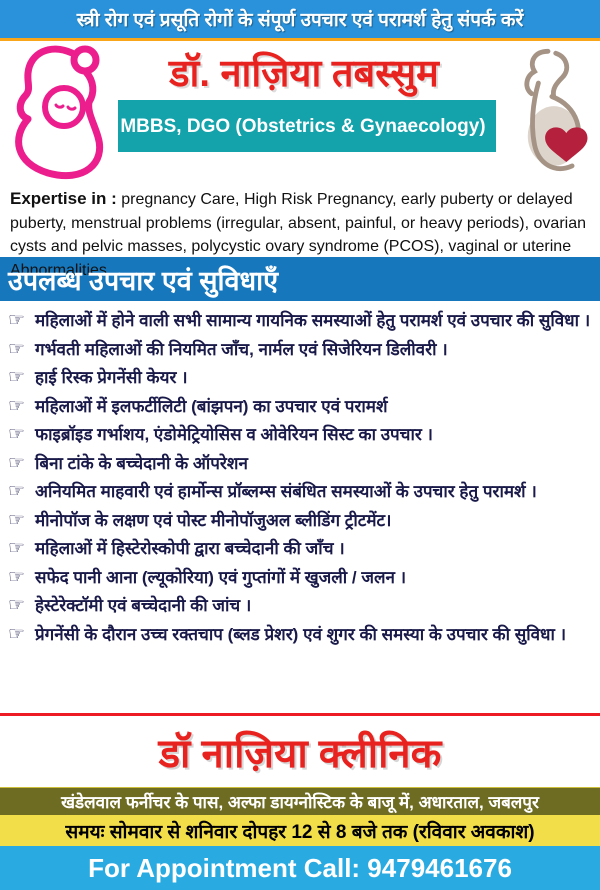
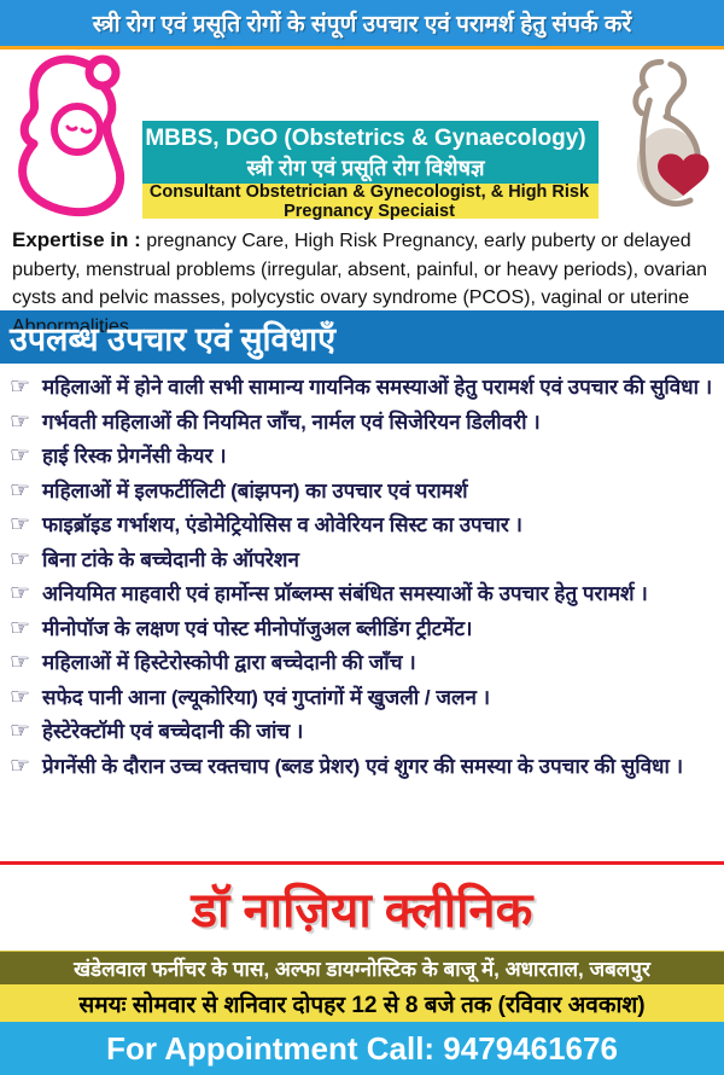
  स्त्री रोग एवं प्रसूति रोगों के संपूर्ण उपचार एवं परामर्श हेतु संपर्क करें
- डॉ. नाज़िया तबस्सुम
  MBBS, DGO (Obstetrics & Gynaecology)
+ स्त्री रोग एवं प्रसूति रोग विशेषज्ञ
+ Consultant Obstetrician & Gynecologist, & High Risk Pregnancy Speciaist
  Expertise in : pregnancy Care, High Risk Pregnancy, early puberty or delayed puberty, menstrual problems (irregular, absent, painful, or heavy periods), ovarian cysts and pelvic masses, polycystic ovary syndrome (PCOS), vaginal or uterine Abnormalities
  उपलब्ध उपचार एवं सुविधाएँ
  ☞
  महिलाओं में होने वाली सभी सामान्य गायनिक समस्याओं हेतु परामर्श एवं उपचार की सुविधा ।
  ☞
  गर्भवती महिलाओं की नियमित जाँच, नार्मल एवं सिजेरियन डिलीवरी ।
  ☞
  हाई रिस्क प्रेगनेंसी केयर ।
  ☞
  महिलाओं में इलफर्टीलिटी (बांझपन) का उपचार एवं परामर्श
  ☞
  फाइब्रॉइड गर्भाशय, एंडोमेट्रियोसिस व ओवेरियन सिस्ट का उपचार ।
  ☞
  बिना टांके के बच्चेदानी के ऑपरेशन
  ☞
  अनियमित माहवारी एवं हार्मोन्स प्रॉब्लम्स संबंधित समस्याओं के उपचार हेतु परामर्श ।
  ☞
  मीनोपॉज के लक्षण एवं पोस्ट मीनोपॉजुअल ब्लीडिंग ट्रीटमेंट।
  ☞
  महिलाओं में हिस्टेरोस्कोपी द्वारा बच्चेदानी की जाँच ।
  ☞
  सफेद पानी आना (ल्यूकोरिया) एवं गुप्तांगों में खुजली / जलन ।
  ☞
  हेस्टेरेक्टॉमी एवं बच्चेदानी की जांच ।
  ☞
  प्रेगनेंसी के दौरान उच्च रक्तचाप (ब्लड प्रेशर) एवं शुगर की समस्या के उपचार की सुविधा ।
  डॉ नाज़िया क्लीनिक
  खंडेलवाल फर्नीचर के पास, अल्फा डायग्नोस्टिक के बाजू में, अधारताल, जबलपुर
  समयः सोमवार से शनिवार दोपहर 12 से 8 बजे तक (रविवार अवकाश)
  For Appointment Call: 9479461676
